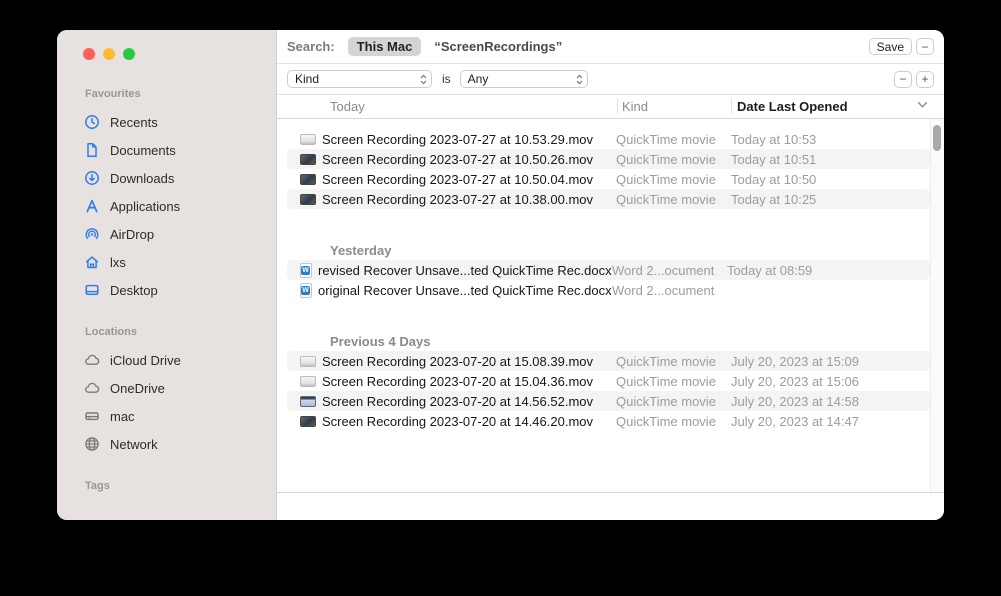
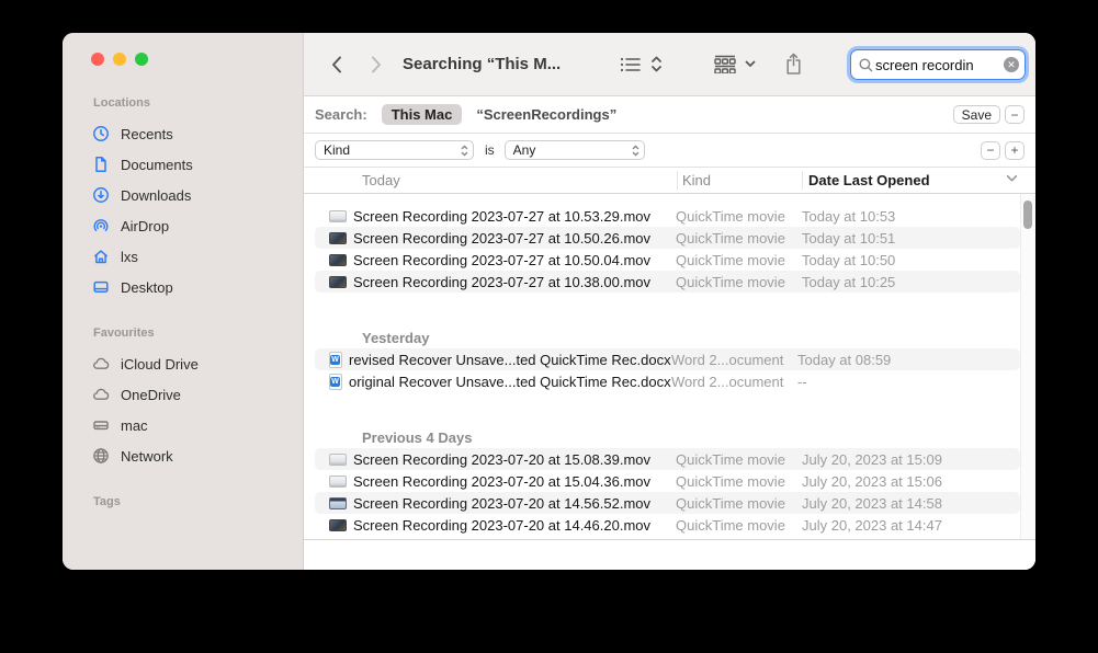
- Favourites
+ Locations
  Recents
  Documents
  Downloads
- Applications
  AirDrop
  lxs
  Desktop
- Locations
+ Favourites
  iCloud Drive
  OneDrive
  mac
  Network
  Tags
+ Searching “This M...
+ screen recordin
+ ✕
  Search:
  This Mac
  “ScreenRecordings”
  Save
  −
  Kind
  is
  Any
  −
  +
  Today
  Kind
  Date Last Opened
  Screen Recording 2023-07-27 at 10.53.29.mov
  QuickTime movie
  Today at 10:53
  Screen Recording 2023-07-27 at 10.50.26.mov
  QuickTime movie
  Today at 10:51
  Screen Recording 2023-07-27 at 10.50.04.mov
  QuickTime movie
  Today at 10:50
  Screen Recording 2023-07-27 at 10.38.00.mov
  QuickTime movie
  Today at 10:25
  Yesterday
  revised Recover Unsave...ted QuickTime Rec.docx
  Word 2...ocument
  Today at 08:59
  original Recover Unsave...ted QuickTime Rec.docx
  Word 2...ocument
+ --
  Previous 4 Days
  Screen Recording 2023-07-20 at 15.08.39.mov
  QuickTime movie
  July 20, 2023 at 15:09
  Screen Recording 2023-07-20 at 15.04.36.mov
  QuickTime movie
  July 20, 2023 at 15:06
  Screen Recording 2023-07-20 at 14.56.52.mov
  QuickTime movie
  July 20, 2023 at 14:58
  Screen Recording 2023-07-20 at 14.46.20.mov
  QuickTime movie
  July 20, 2023 at 14:47
